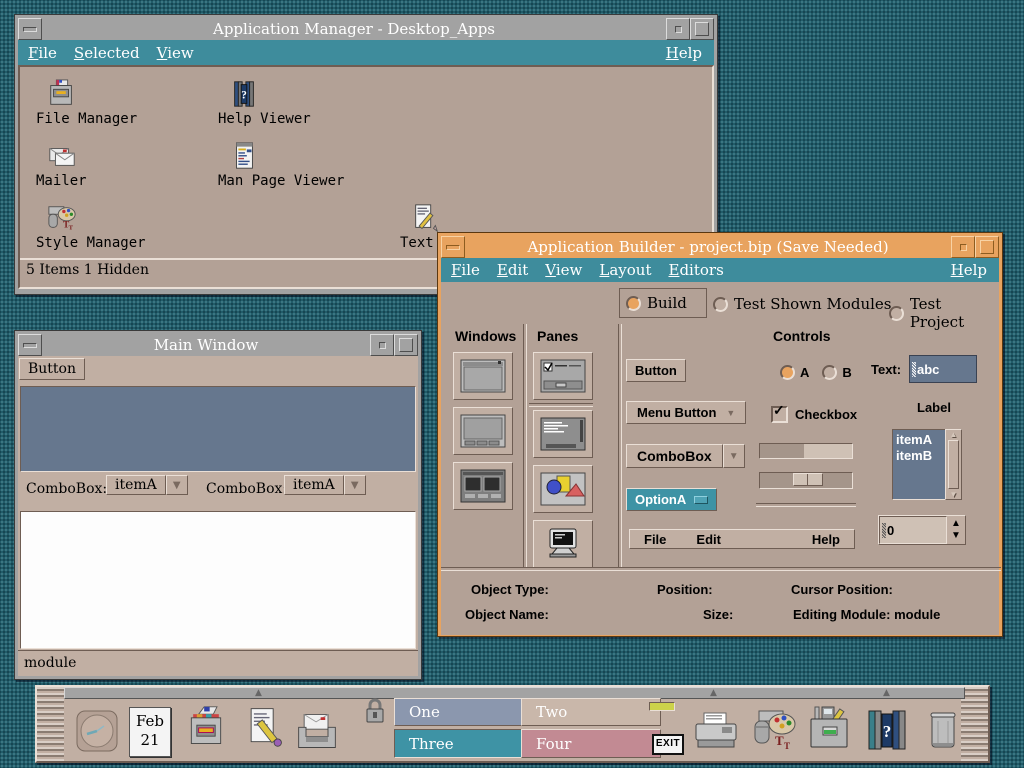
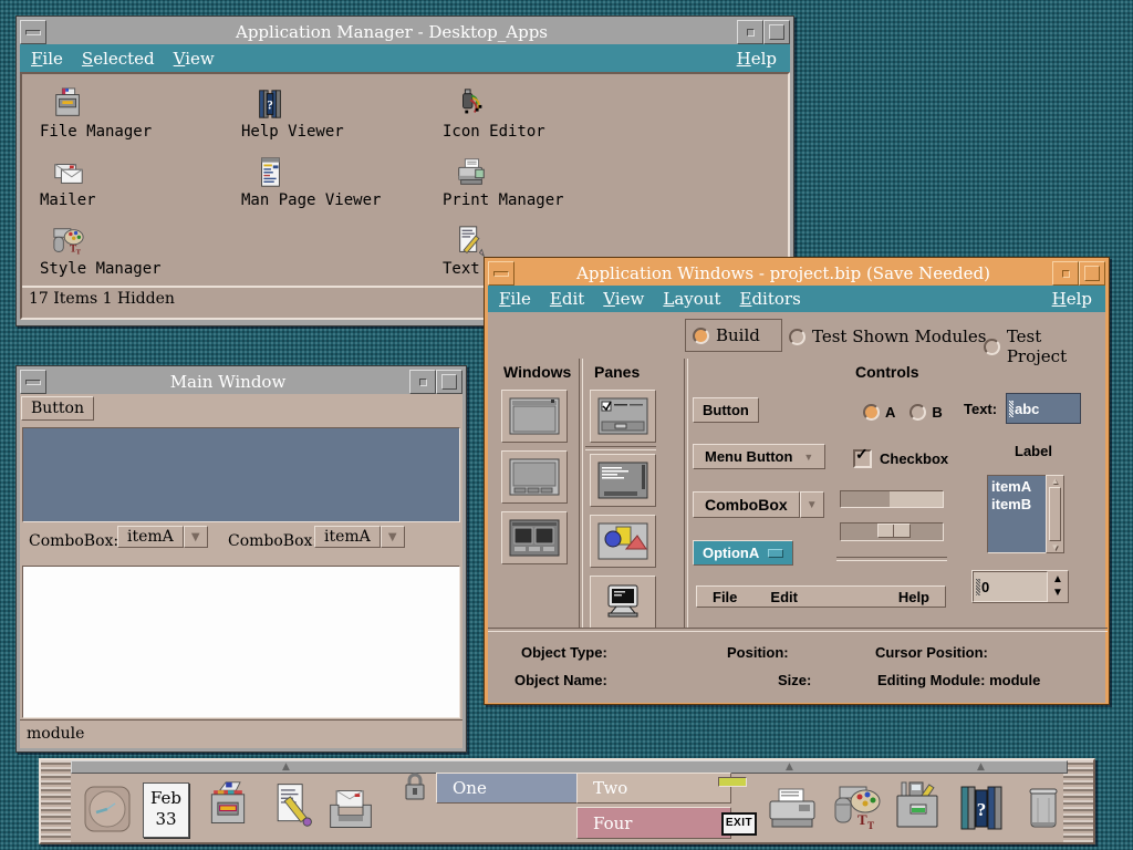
  Application Manager - Desktop_Apps
  File
  Selected
  View
  Help
  File Manager
  ?
  Help Viewer
+ Icon Editor
  Mailer
  Man Page Viewer
+ Print Manager
  T
  Style Manager
  Text
- 5 Items 1 Hidden
+ 17 Items 1 Hidden
  Main Window
  Button
  ComboBox:
  itemA
  ▼
  ComboBox
  itemA
  ▼
  module
- Application Builder - project.bip (Save Needed)
+ Application Windows - project.bip (Save Needed)
  File
  Edit
  View
  Layout
  Editors
  Help
  Build
  Test Shown Modules
  Test Project
  Windows
  Panes
  Controls
  Button
  Menu Button
  ▼
  ComboBox
  ▼
  OptionA
  A
  B
  ✓
  Checkbox
  File
  Edit
  Help
  Text:
  abc
  Label
  itemA
  itemB
  ▲
  ▼
  0
  ▲
  ▼
  Object Type:
  Position:
  Cursor Position:
  Object Name:
  Size:
  Editing Module: module
  ▲
  ▲
  ▲
  Feb
- 21
+ 33
  One
  Two
- Three
  Four
  EXIT
  T
  T
  ?
